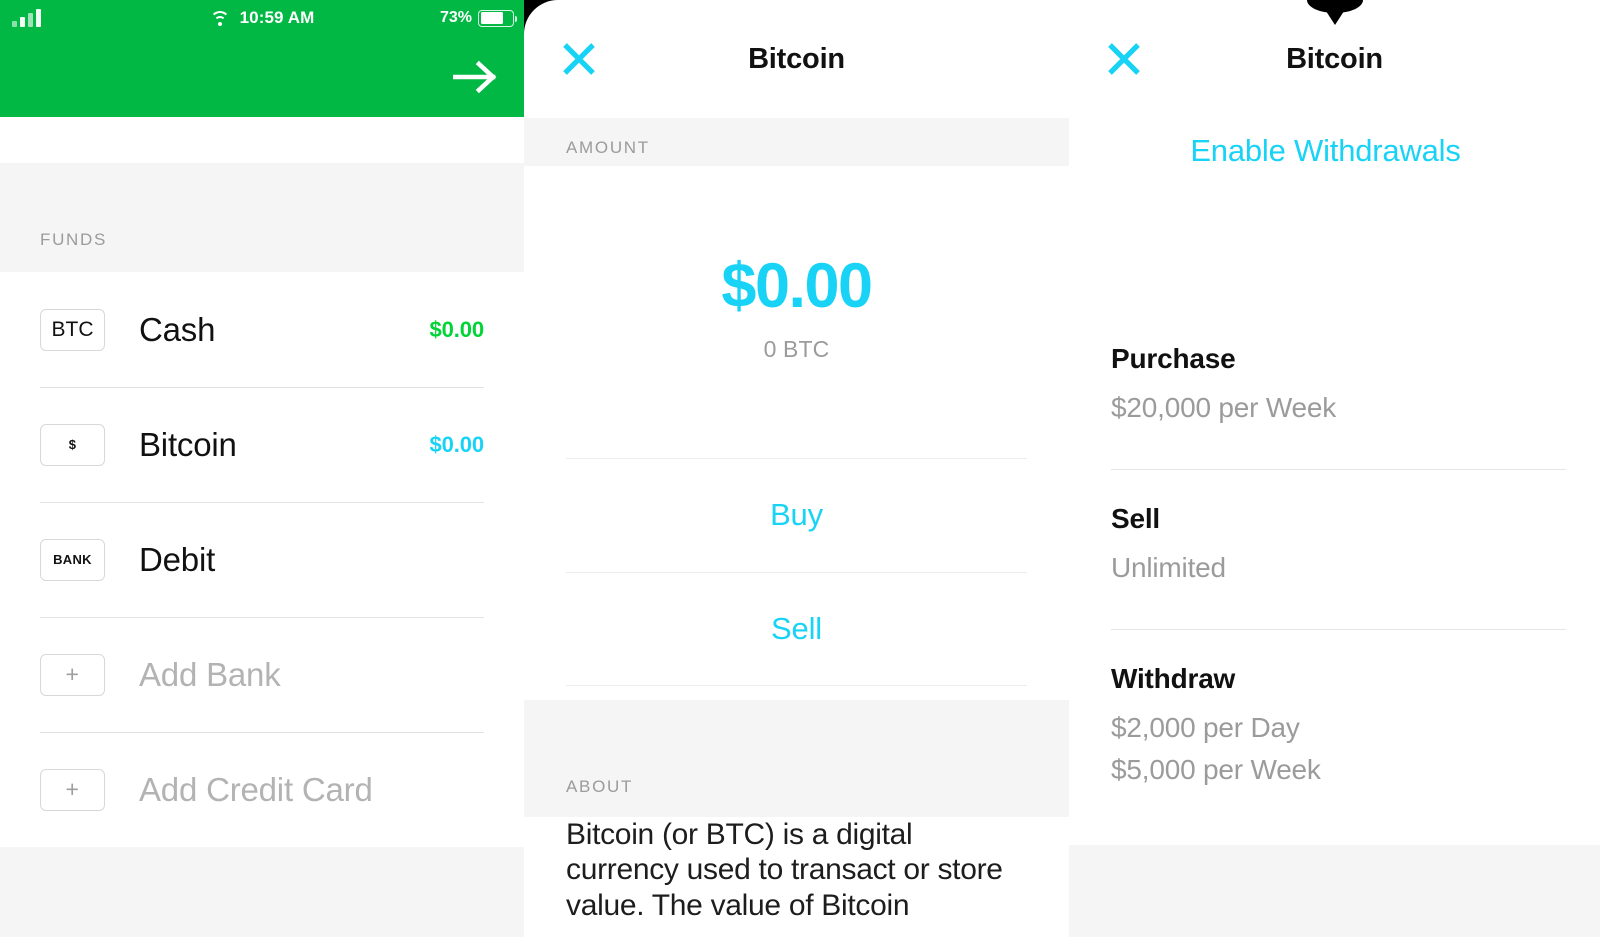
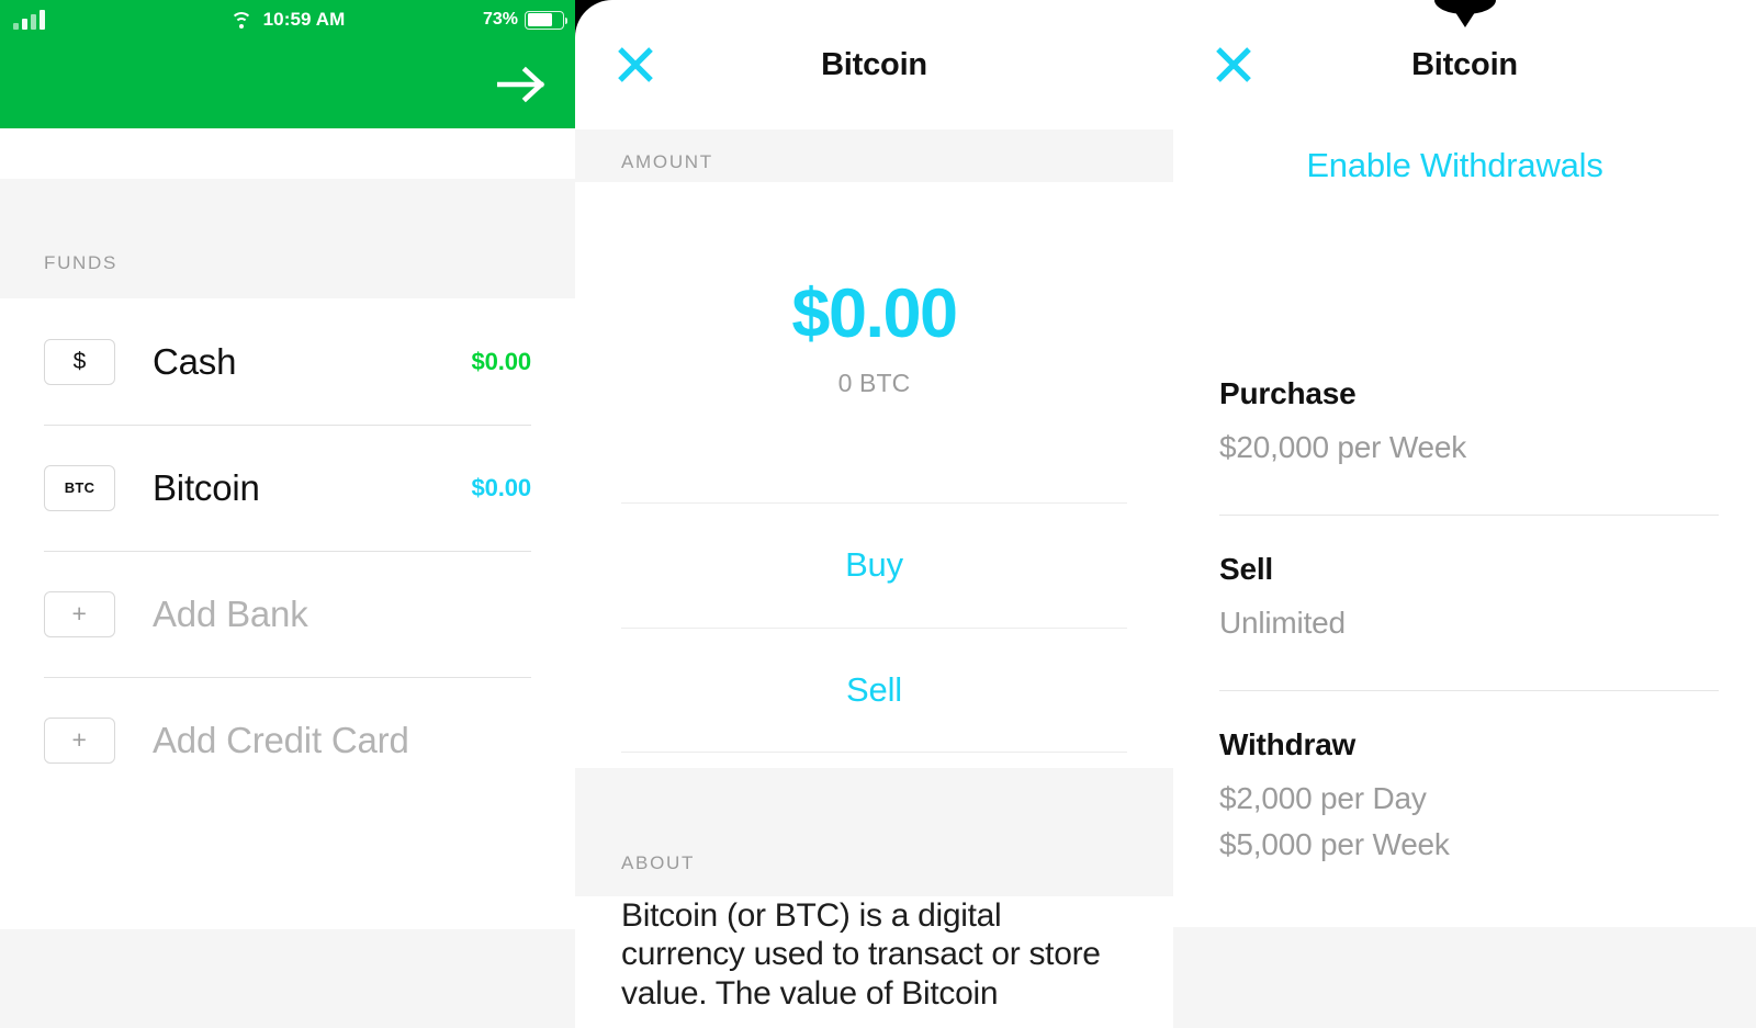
  10:59 AM
  73%
  FUNDS
- BTC
+ $
  Cash
  $0.00
- $
+ BTC
  Bitcoin
  $0.00
- BANK
- Debit
  +
  Add Bank
  +
  Add Credit Card
  Bitcoin
  AMOUNT
  $0.00
  0 BTC
  Buy
  Sell
  ABOUT
  Bitcoin (or BTC) is a digital currency used to transact or store value. The value of Bitcoin
  Bitcoin
  Enable Withdrawals
  Purchase
  $20,000 per Week
  Sell
  Unlimited
  Withdraw
  $2,000 per Day
  $5,000 per Week
